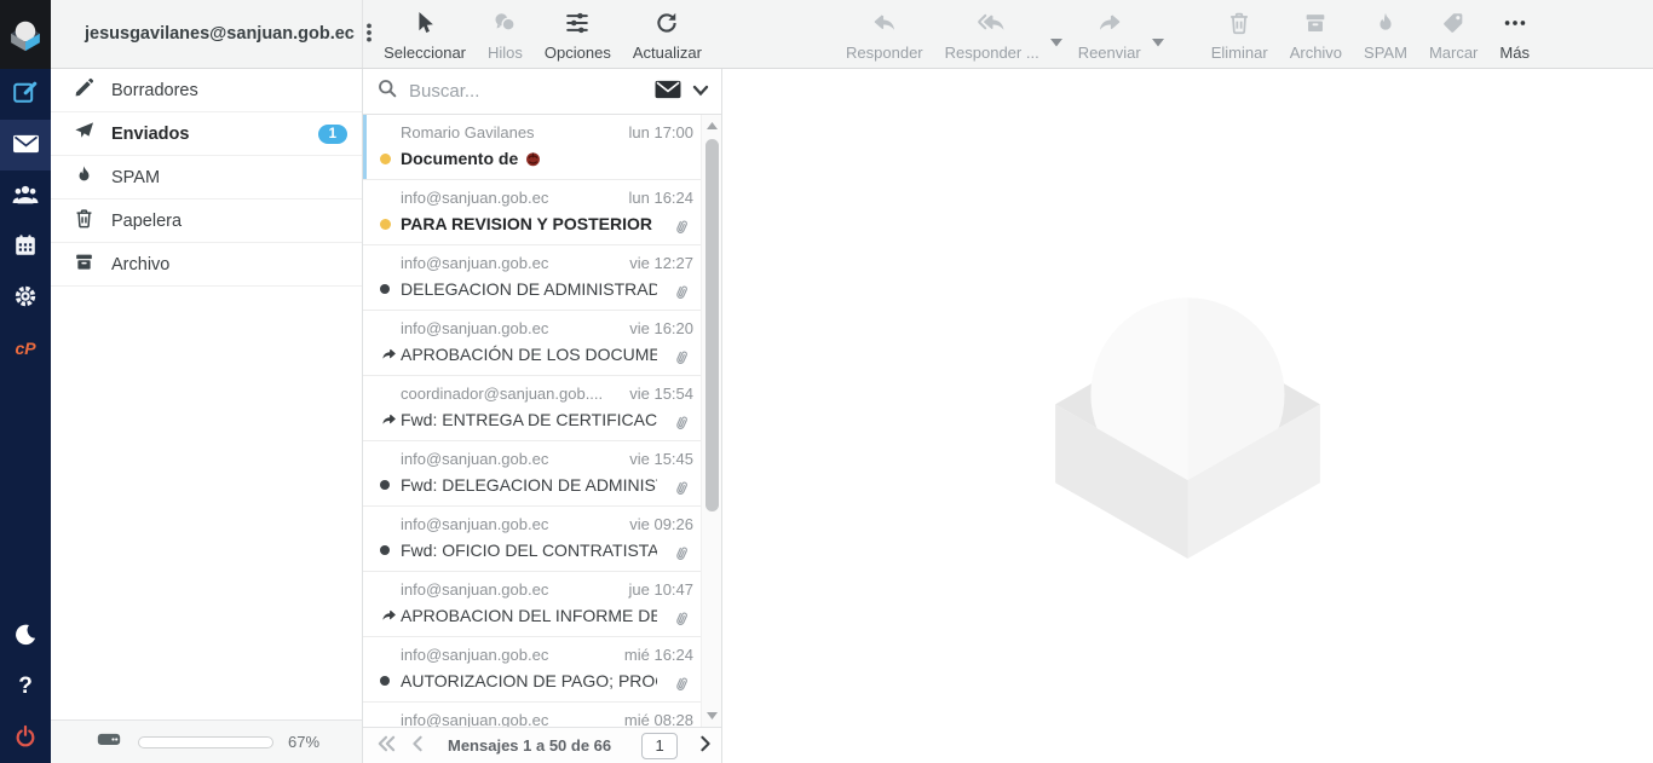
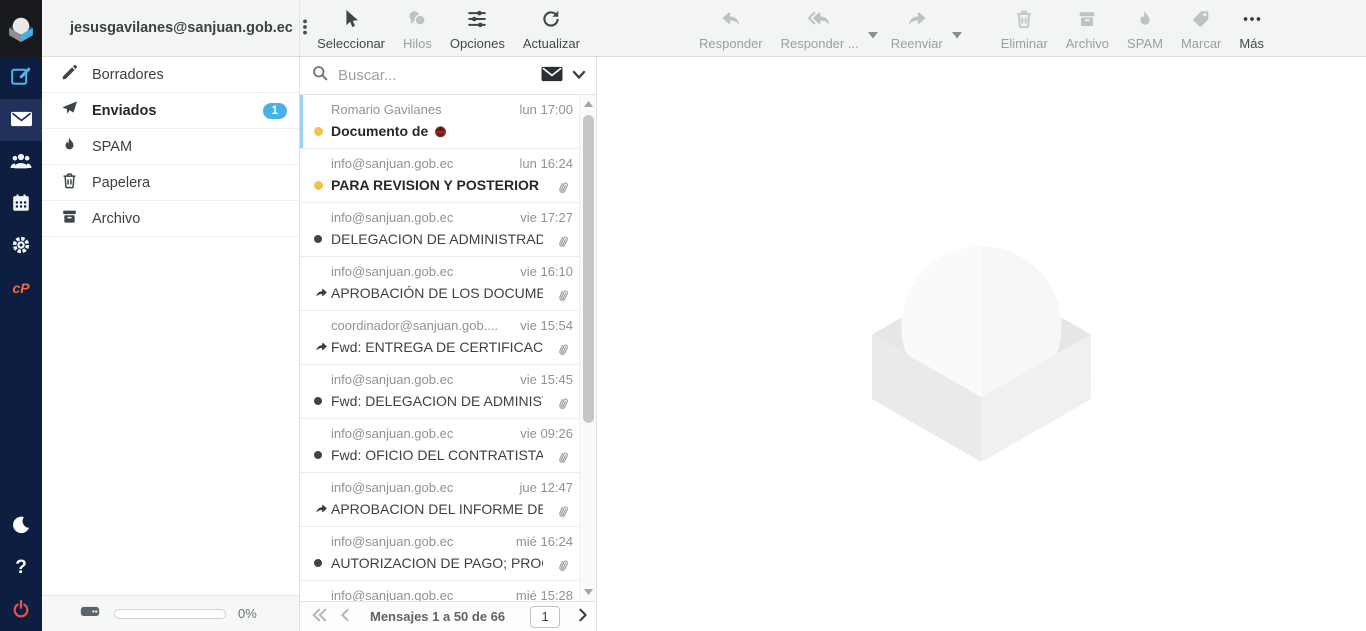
  cP
  ?
  jesusgavilanes@sanjuan.gob.ec
  Seleccionar
  Hilos
  Opciones
  Actualizar
  Responder
  Responder ...
  Reenviar
  Eliminar
  Archivo
  SPAM
  Marcar
  Más
  Borradores
  Enviados
  1
  SPAM
  Papelera
  Archivo
- 67%
+ 0%
  Buscar...
  Romario Gavilanes
  lun 17:00
  Documento de
  info@sanjuan.gob.ec
  lun 16:24
  PARA REVISION Y POSTERIOR
  info@sanjuan.gob.ec
- vie 12:27
+ vie 17:27
  DELEGACION DE ADMINISTRAD
  info@sanjuan.gob.ec
- vie 16:20
+ vie 16:10
  APROBACIÓN DE LOS DOCUME
  coordinador@sanjuan.gob....
  vie 15:54
  Fwd: ENTREGA DE CERTIFICAC
  info@sanjuan.gob.ec
  vie 15:45
  Fwd: DELEGACION DE ADMINIS
  info@sanjuan.gob.ec
  vie 09:26
  Fwd: OFICIO DEL CONTRATISTA
  info@sanjuan.gob.ec
- jue 10:47
+ jue 12:47
  APROBACION DEL INFORME DE
  info@sanjuan.gob.ec
  mié 16:24
  AUTORIZACION DE PAGO; PRO
  info@sanjuan.gob.ec
- mié 08:28
+ mié 15:28
  Mensajes 1 a 50 de 66
  1
